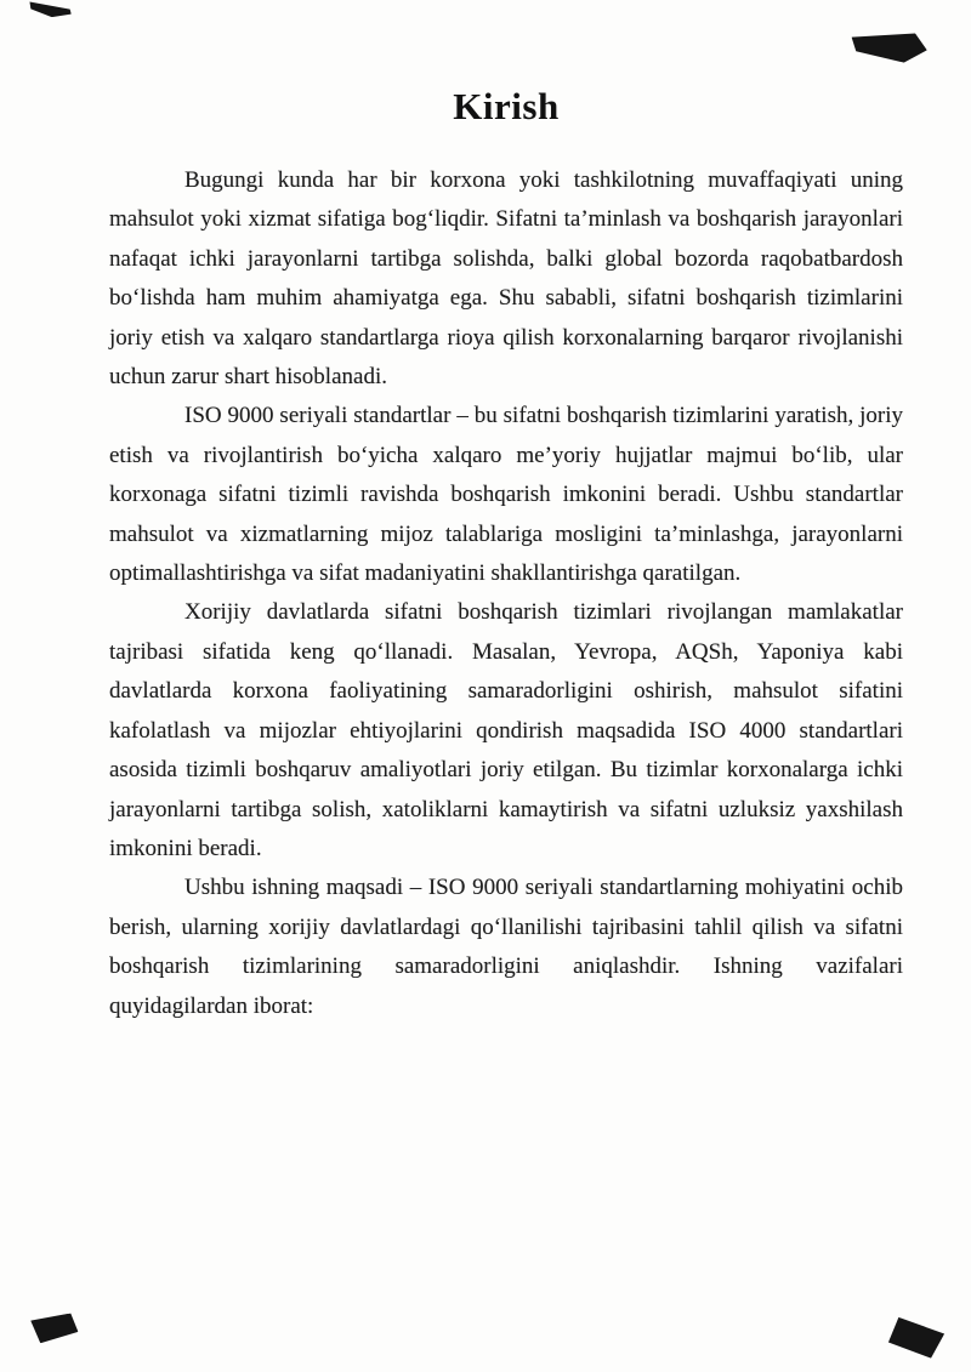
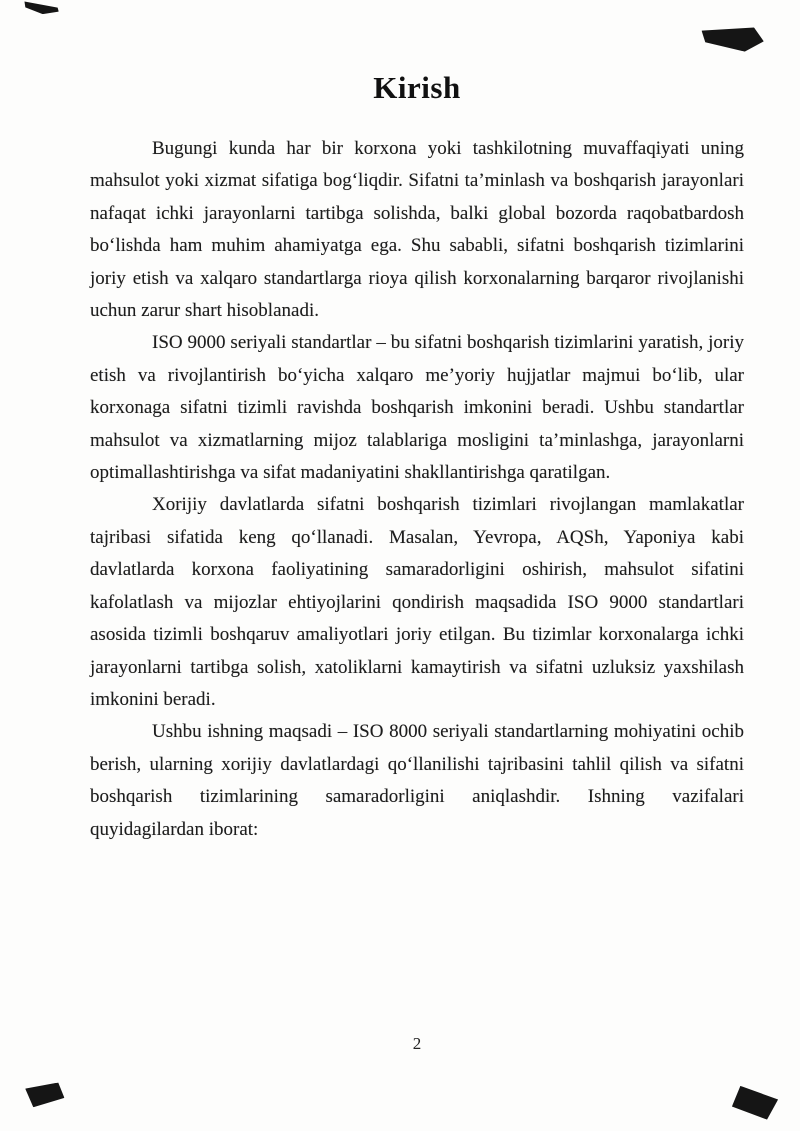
  Kirish
  Bugungi kunda har bir korxona yoki tashkilotning muvaffaqiyati uning mahsulot yoki xizmat sifatiga bog‘liqdir. Sifatni ta’minlash va boshqarish jarayonlari nafaqat ichki jarayonlarni tartibga solishda, balki global bozorda raqobatbardosh bo‘lishda ham muhim ahamiyatga ega. Shu sababli, sifatni boshqarish tizimlarini joriy etish va xalqaro standartlarga rioya qilish korxonalarning barqaror rivojlanishi uchun zarur shart hisoblanadi.
  ISO 9000 seriyali standartlar – bu sifatni boshqarish tizimlarini yaratish, joriy etish va rivojlantirish bo‘yicha xalqaro me’yoriy hujjatlar majmui bo‘lib, ular korxonaga sifatni tizimli ravishda boshqarish imkonini beradi. Ushbu standartlar mahsulot va xizmatlarning mijoz talablariga mosligini ta’minlashga, jarayonlarni optimallashtirishga va sifat madaniyatini shakllantirishga qaratilgan.
- Xorijiy davlatlarda sifatni boshqarish tizimlari rivojlangan mamlakatlar tajribasi sifatida keng qo‘llanadi. Masalan, Yevropa, AQSh, Yaponiya kabi davlatlarda korxona faoliyatining samaradorligini oshirish, mahsulot sifatini kafolatlash va mijozlar ehtiyojlarini qondirish maqsadida ISO 4000 standartlari asosida tizimli boshqaruv amaliyotlari joriy etilgan. Bu tizimlar korxonalarga ichki jarayonlarni tartibga solish, xatoliklarni kamaytirish va sifatni uzluksiz yaxshilash imkonini beradi.
+ Xorijiy davlatlarda sifatni boshqarish tizimlari rivojlangan mamlakatlar tajribasi sifatida keng qo‘llanadi. Masalan, Yevropa, AQSh, Yaponiya kabi davlatlarda korxona faoliyatining samaradorligini oshirish, mahsulot sifatini kafolatlash va mijozlar ehtiyojlarini qondirish maqsadida ISO 9000 standartlari asosida tizimli boshqaruv amaliyotlari joriy etilgan. Bu tizimlar korxonalarga ichki jarayonlarni tartibga solish, xatoliklarni kamaytirish va sifatni uzluksiz yaxshilash imkonini beradi.
- Ushbu ishning maqsadi – ISO 9000 seriyali standartlarning mohiyatini ochib berish, ularning xorijiy davlatlardagi qo‘llanilishi tajribasini tahlil qilish va sifatni boshqarish tizimlarining samaradorligini aniqlashdir. Ishning vazifalari quyidagilardan iborat:
+ Ushbu ishning maqsadi – ISO 8000 seriyali standartlarning mohiyatini ochib berish, ularning xorijiy davlatlardagi qo‘llanilishi tajribasini tahlil qilish va sifatni boshqarish tizimlarining samaradorligini aniqlashdir. Ishning vazifalari quyidagilardan iborat:
+ 2
